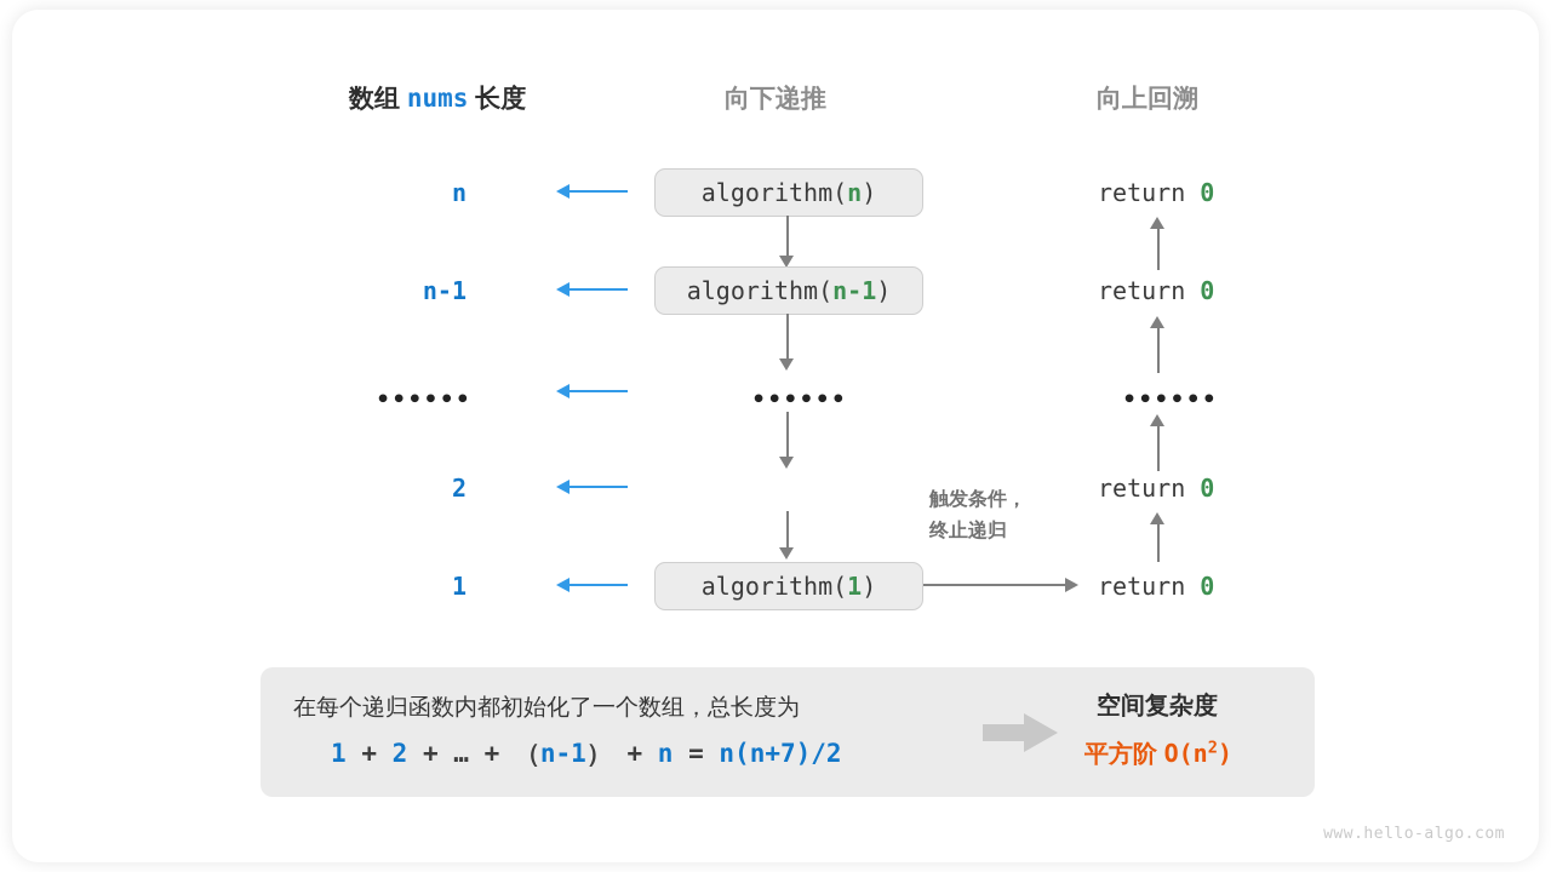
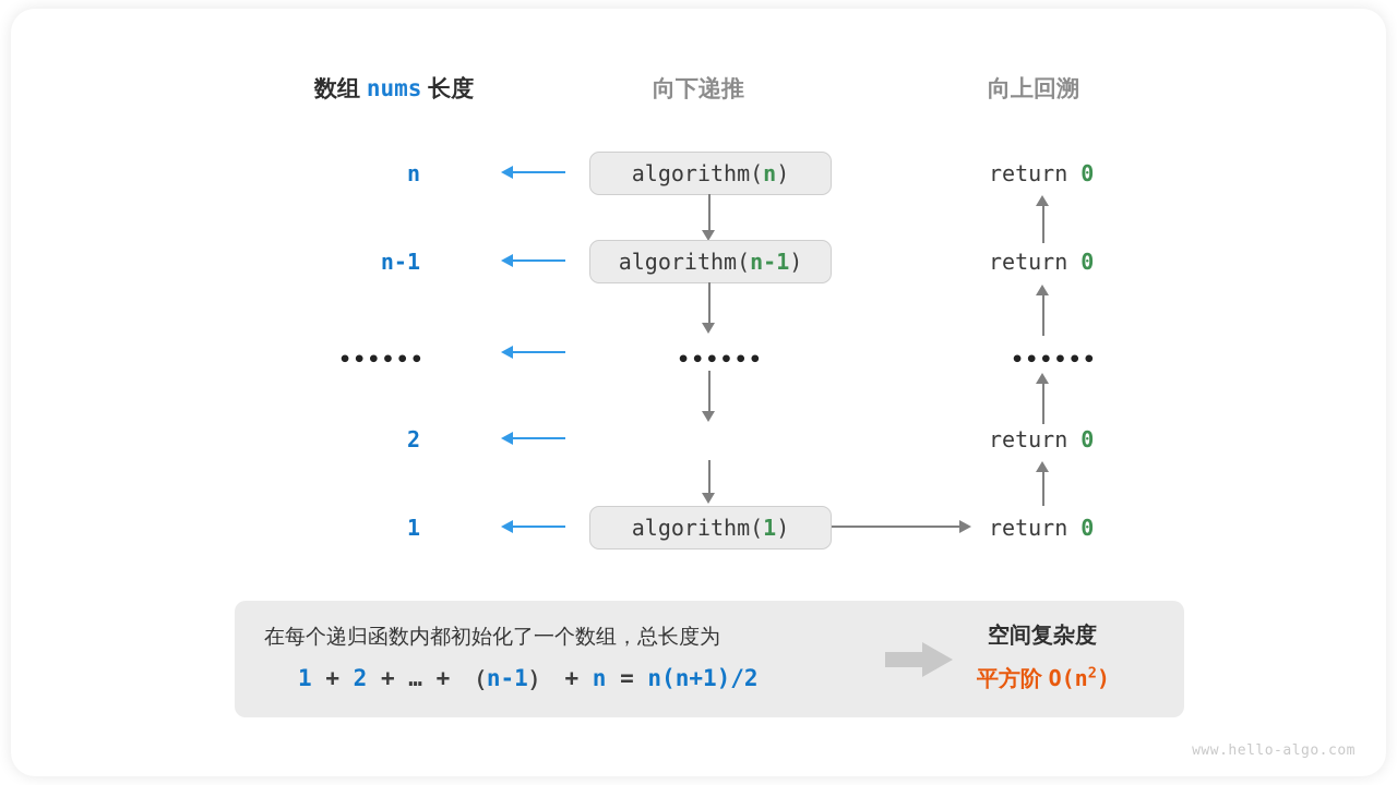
  数组 nums 长度
  向下递推
  向上回溯
  n
  algorithm(n)
  return 0
  n-1
  algorithm(n-1)
  return 0
  ••••••
  ••••••
  ••••••
  2
  return 0
- 触发条件，
- 终止递归
  1
  algorithm(1)
  return 0
  在每个递归函数内都初始化了一个数组，总长度为
- 1 + 2 + … + （n-1） + n = n(n+7)/2
+ 1 + 2 + … + （n-1） + n = n(n+1)/2
  空间复杂度
  平方阶 O(n2)
  www.hello-algo.com
